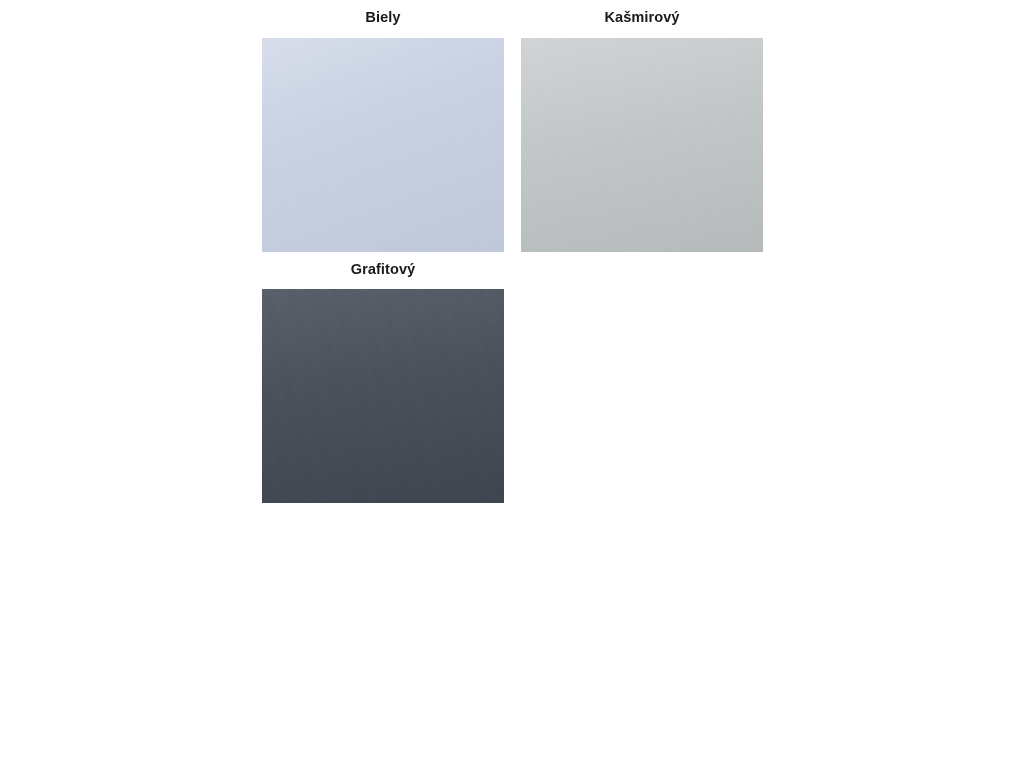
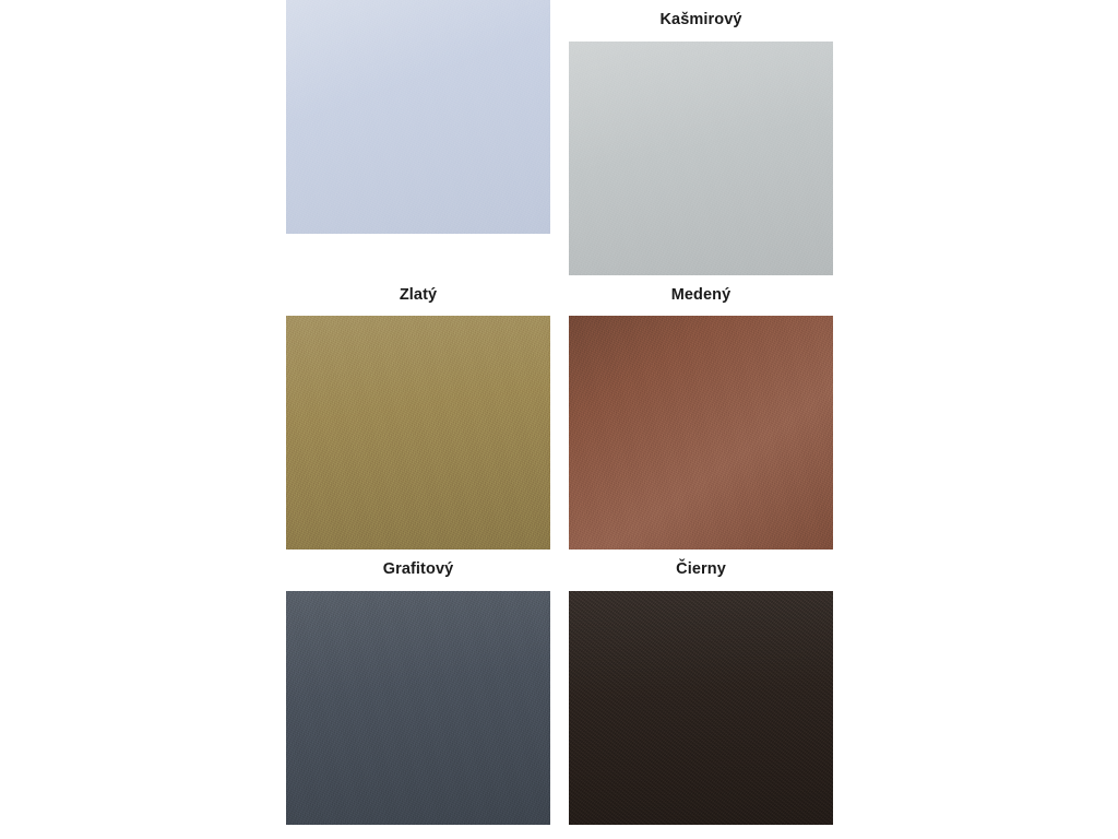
- Biely
  Kašmirový
+ Zlatý
+ Medený
  Grafitový
+ Čierny
